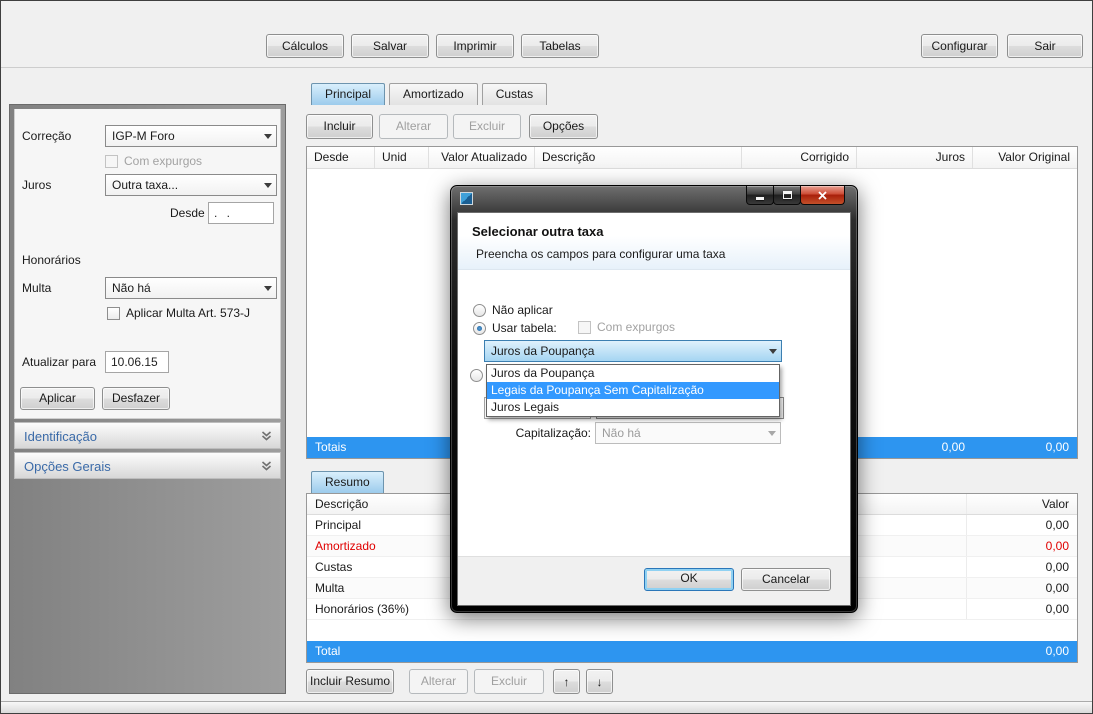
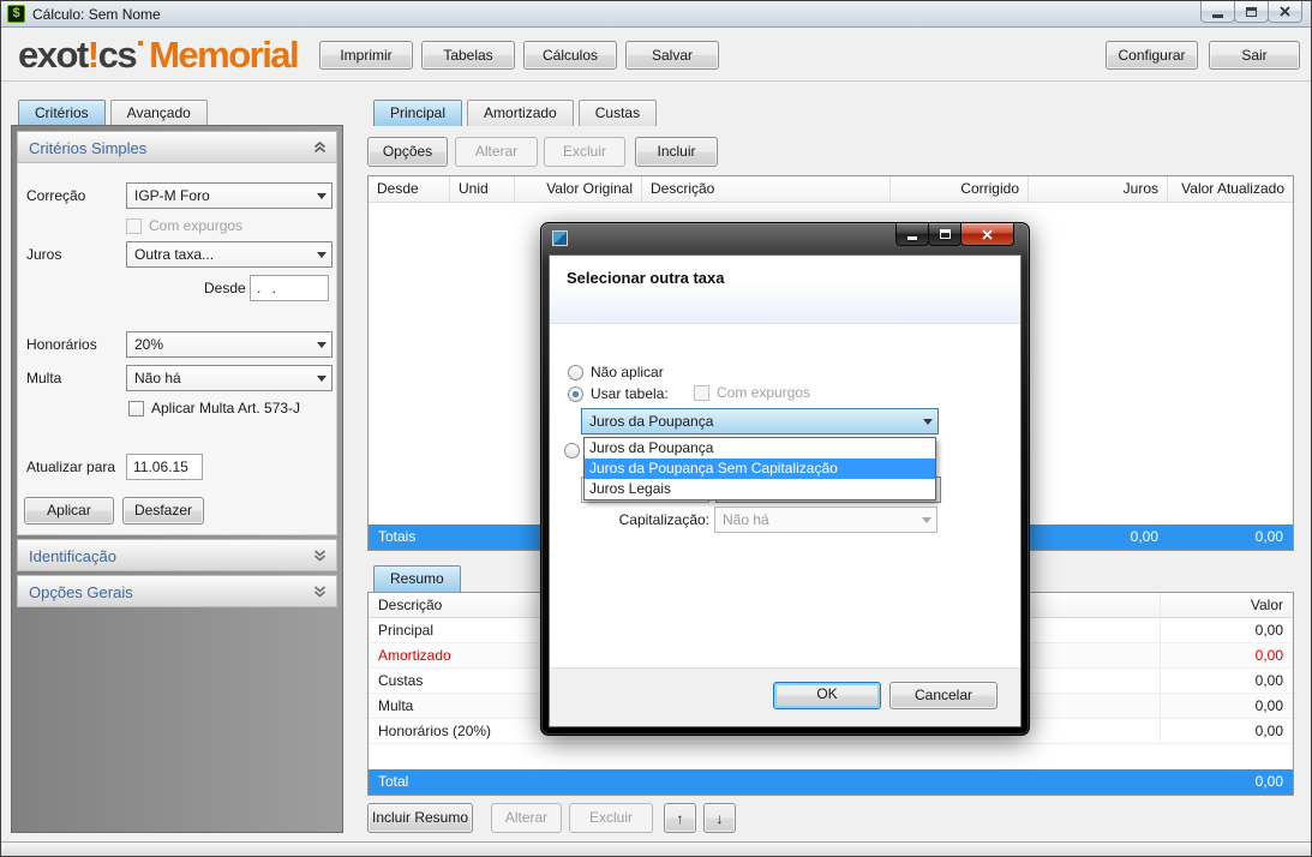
+ $
+ Cálculo: Sem Nome
+ exot!cs Memorial
- Cálculos
+ Imprimir
- Salvar
+ Tabelas
- Imprimir
+ Cálculos
- Tabelas
+ Salvar
  Configurar
  Sair
+ Critérios
+ Avançado
+ Critérios Simples
  Correção
  IGP-M Foro
  Com expurgos
  Juros
  Outra taxa...
  Desde
  . .
  Honorários
+ 20%
  Multa
  Não há
  Aplicar Multa Art. 573-J
  Atualizar para
- 10.06.15
+ 11.06.15
  Aplicar
  Desfazer
  Identificação
  Opções Gerais
  Principal
  Amortizado
  Custas
- Incluir
+ Opções
  Alterar
  Excluir
- Opções
+ Incluir
  Desde
  Unid
- Valor Atualizado
+ Valor Original
  Descrição
  Corrigido
  Juros
- Valor Original
+ Valor Atualizado
  Totais
  0,00
  0,00
  Resumo
  Descrição
  Valor
  Principal
  0,00
  Amortizado
  0,00
  Custas
  0,00
  Multa
  0,00
- Honorários (36%)
+ Honorários (20%)
  0,00
  Total
  0,00
  Incluir Resumo
  Alterar
  Excluir
  ↑
  ↓
  Selecionar outra taxa
- Preencha os campos para configurar uma taxa
  Não aplicar
  Usar tabela:
  Com expurgos
  Juros da Poupança
  Capitalização:
  Não há
  Juros da Poupança
- Legais da Poupança Sem Capitalização
+ Juros da Poupança Sem Capitalização
  Juros Legais
  OK
  Cancelar
